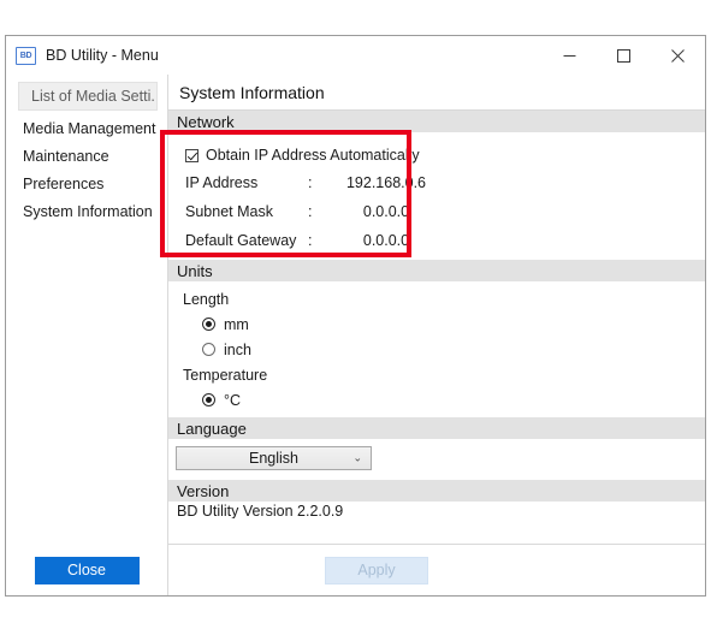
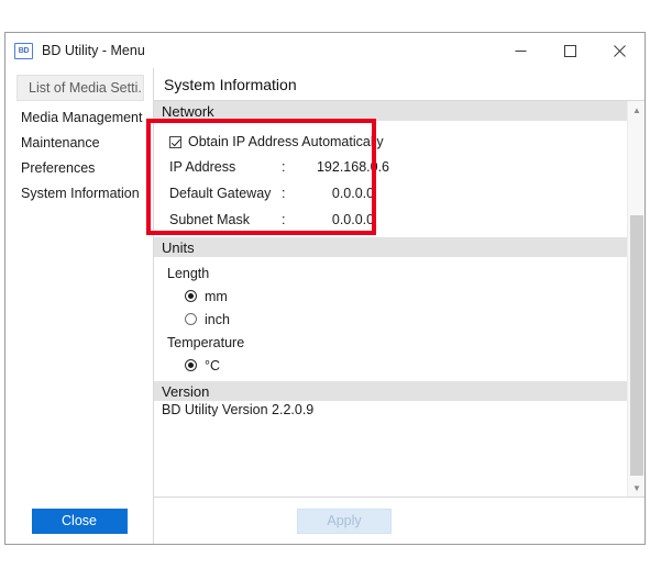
  BD Utility - Menu
  List of Media Setti.
  Media Management
  Maintenance
  Preferences
  System Information
  System Information
  Network
  Obtain IP Address Automatically
  IP Address
  :
  192.168.0.6
- Subnet Mask
+ Default Gateway
  :
  0.0.0.0
- Default Gateway
+ Subnet Mask
  :
  0.0.0.0
  Units
  Length
  mm
  inch
  Temperature
  °C
- Language
- English
- ⌄
  Version
  BD Utility Version 2.2.0.9
+ ▲
+ ▼
  Apply
  Close
